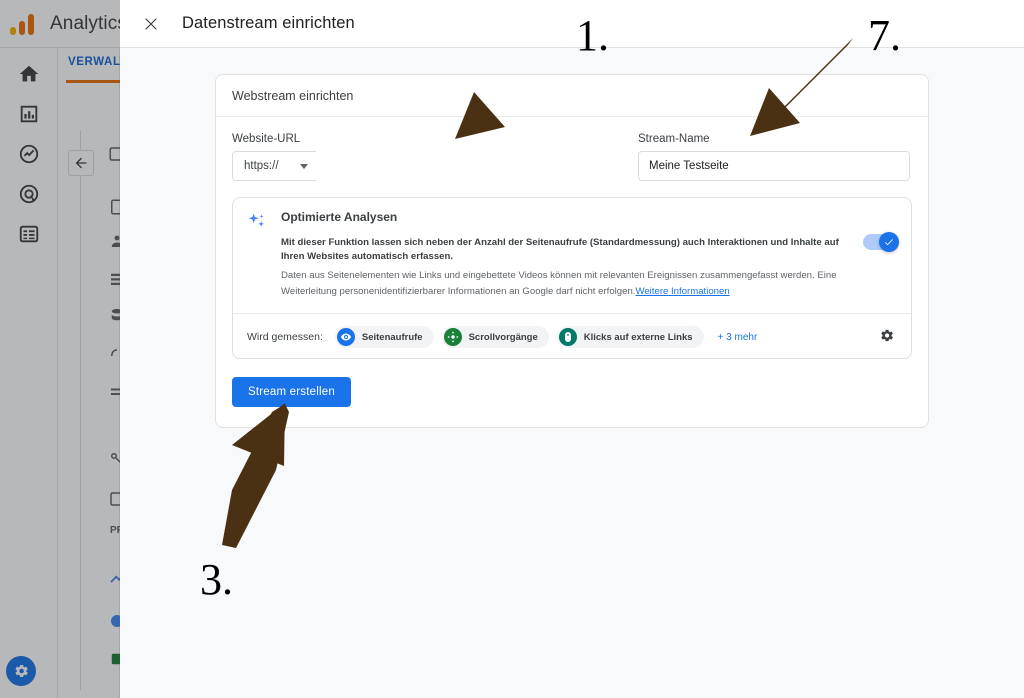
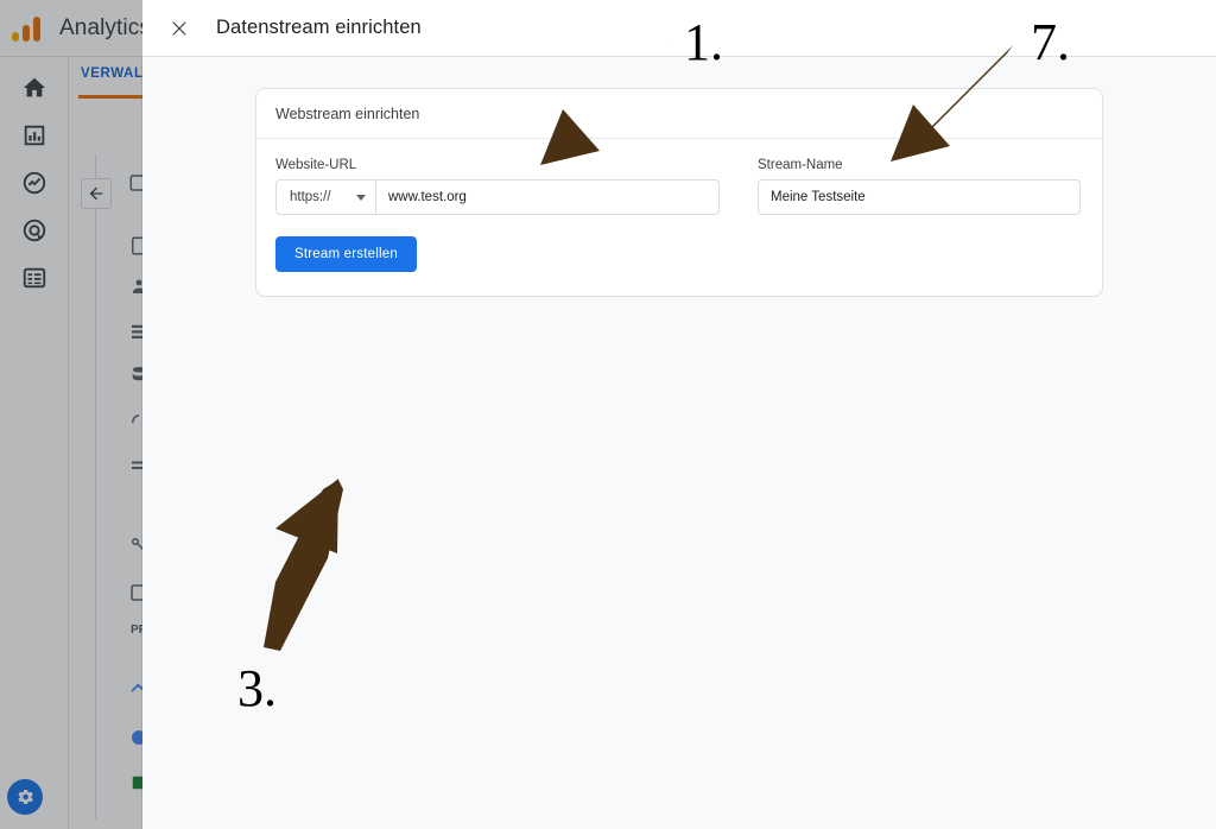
  Analytic
  VERWAL
  Datenstream einrichten
  Webstream einrichten
  Website-URL
  https://
+ www.test.org
  Stream-Name
  Meine Testseite
- Optimierte Analysen
- Mit dieser Funktion lassen sich neben der Anzahl der Seitenaufrufe (Standardmessung) auch Interaktionen und Inhalte auf Ihren Websites automatisch erfassen.
- Daten aus Seitenelementen wie Links und eingebettete Videos können mit relevanten Ereignissen zusammengefasst werden. Eine Weiterleitung personenidentifizierbarer Informationen an Google darf nicht erfolgen.Weitere Informationen
- Wird gemessen:
- Seitenaufrufe
- Scrollvorgänge
- Klicks auf externe Links
- + 3 mehr
  Stream erstellen
  1.
  7.
  3.
